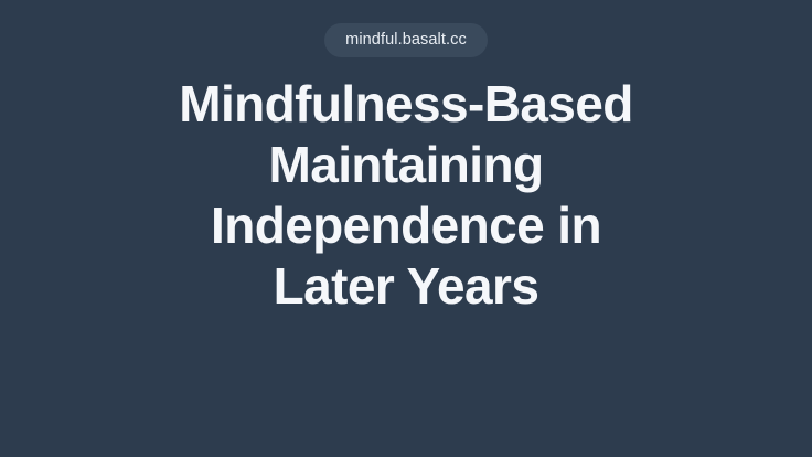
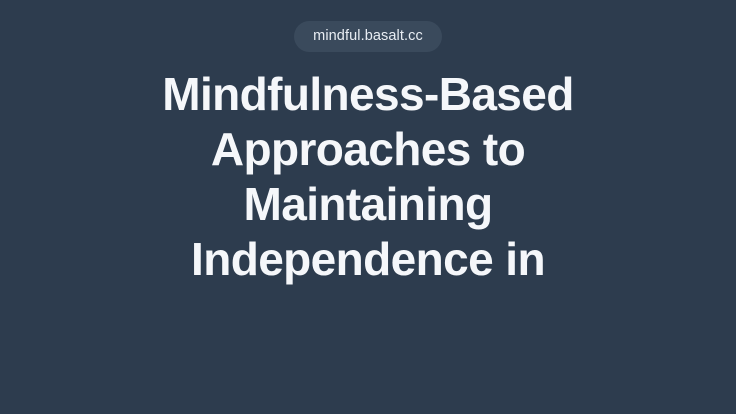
  mindful.basalt.cc
  Mindfulness-Based
+ Approaches to
  Maintaining
  Independence in
- Later Years
